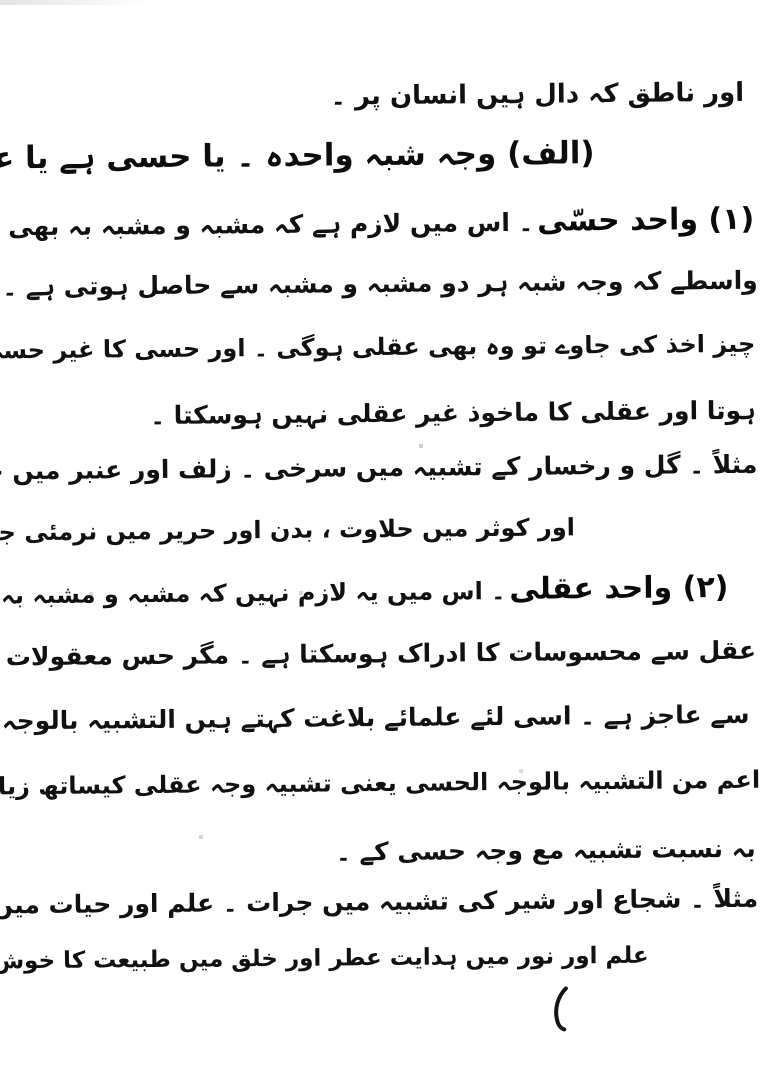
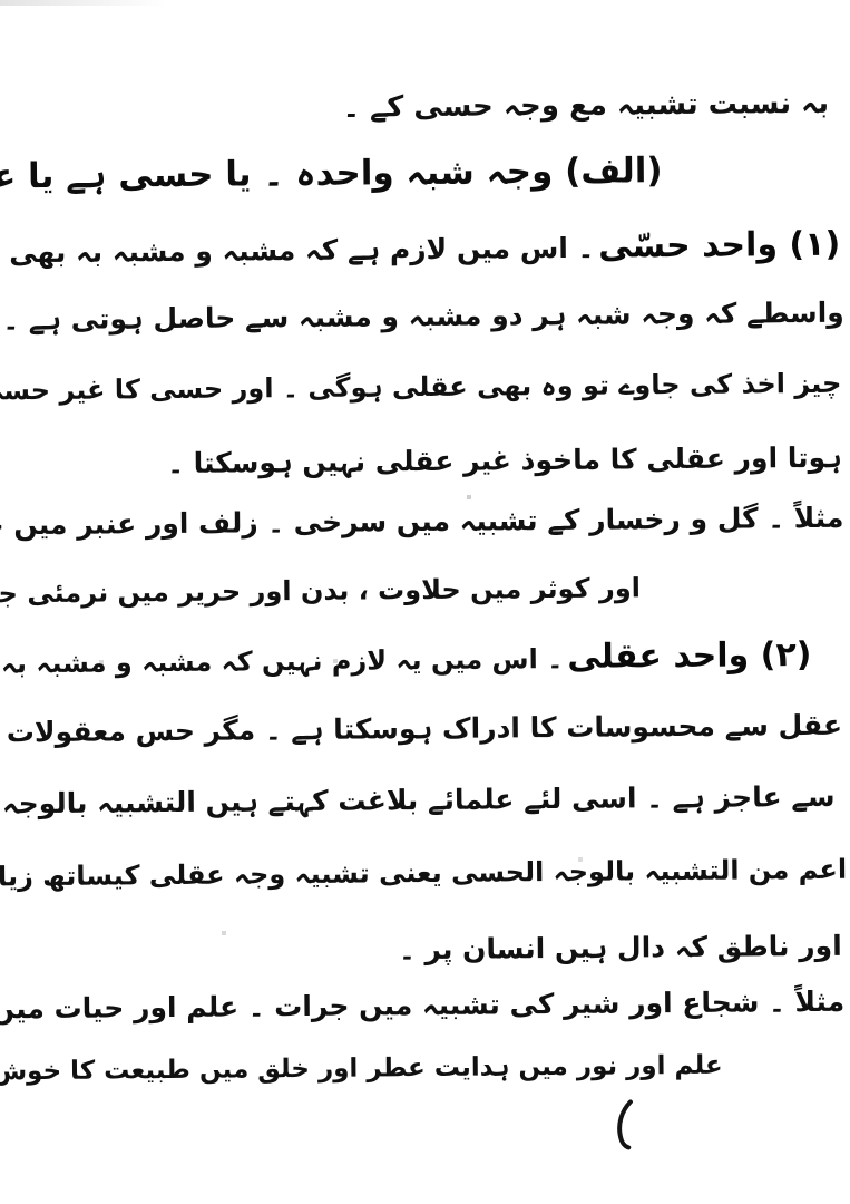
- اور ناطق کہ دال ہیں انسان پر ۔
+ بہ نسبت تشبیہ مع وجہ حسی کے ۔
  (الف) وجہ شبہ واحدہ ۔ یا حسی ہے یا ع
  (۱) واحد حسّی۔ اس میں لازم ہے کہ مشبہ و مشبہ بہ بھی
  واسطے کہ وجہ شبہ ہر دو مشبہ و مشبہ سے حاصل ہوتی ہے ۔
  چیز اخذ کی جاوے تو وہ بھی عقلی ہوگی ۔ اور حسی کا غیر حس
  ہوتا اور عقلی کا ماخوذ غیر عقلی نہیں ہوسکتا ۔
  مثلاً ۔ گل و رخسار کے تشبیہ میں سرخی ۔ زلف اور عنبر میں
  اور کوثر میں حلاوت ، بدن اور حریر میں نرمئی ج
  (۲) واحد عقلی۔ اس میں یہ لازم نہیں کہ مشبہ و مشبہ بہ
  عقل سے محسوسات کا ادراک ہوسکتا ہے ۔ مگر حس معقولات
  سے عاجز ہے ۔ اسی لئے علمائے بلاغت کہتے ہیں التشبیہ بالوجہ
  اعم من التشبیہ بالوجہ الحسی یعنی تشبیہ وجہ عقلی کیساتھ زیا
- بہ نسبت تشبیہ مع وجہ حسی کے ۔
+ اور ناطق کہ دال ہیں انسان پر ۔
  مثلاً ۔ شجاع اور شیر کی تشبیہ میں جرات ۔ علم اور حیات میں
  علم اور نور میں ہدایت عطر اور خلق میں طبیعت کا خوش
